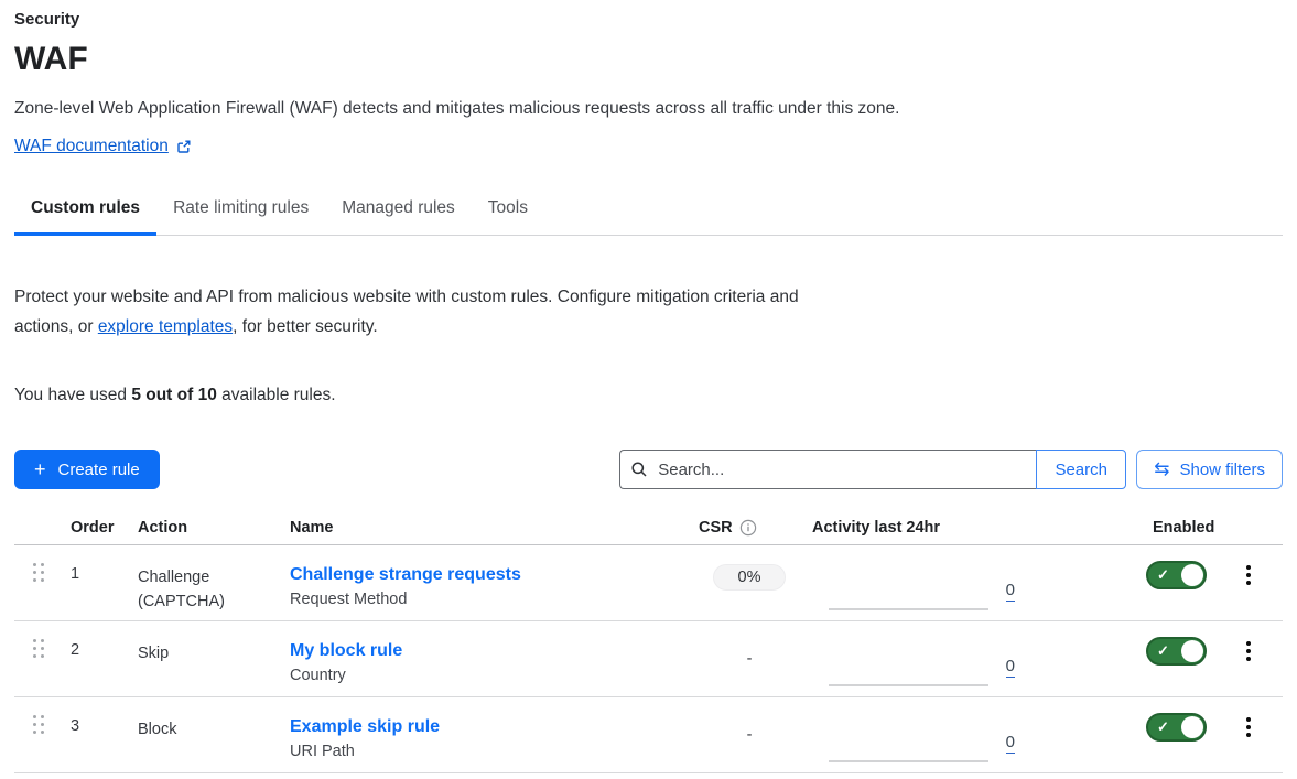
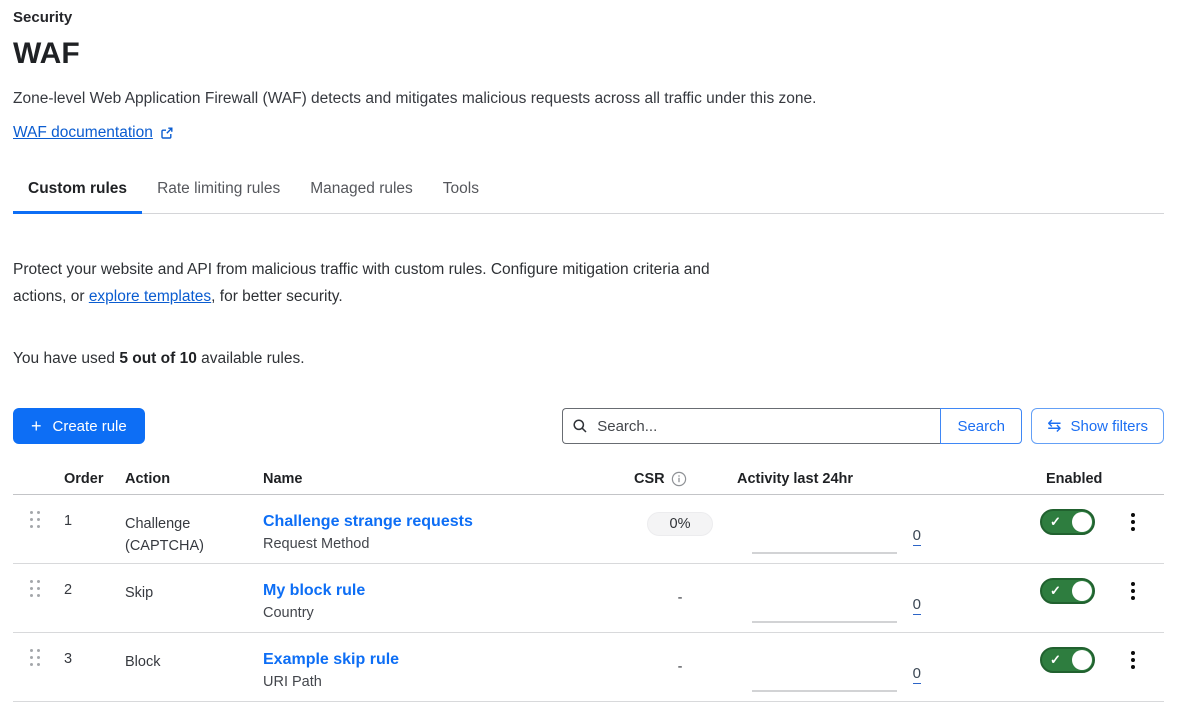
  Security
  WAF
  Zone-level Web Application Firewall (WAF) detects and mitigates malicious requests across all traffic under this zone.
  WAF documentation
  Custom rules
  Rate limiting rules
  Managed rules
  Tools
- Protect your website and API from malicious website with custom rules. Configure mitigation criteria and actions, or explore templates, for better security.
+ Protect your website and API from malicious traffic with custom rules. Configure mitigation criteria and actions, or explore templates, for better security.
  You have used 5 out of 10 available rules.
  +
  Create rule
  Search...
  Search
  ⇆
  Show filters
  Order
  Action
  Name
  CSR
  Activity last 24hr
  Enabled
  1
  Challenge (CAPTCHA)
  Challenge strange requests
  Request Method
  0%
  0
  ✓
  2
  Skip
  My block rule
  Country
  -
  0
  ✓
  3
  Block
  Example skip rule
  URI Path
  -
  0
  ✓
